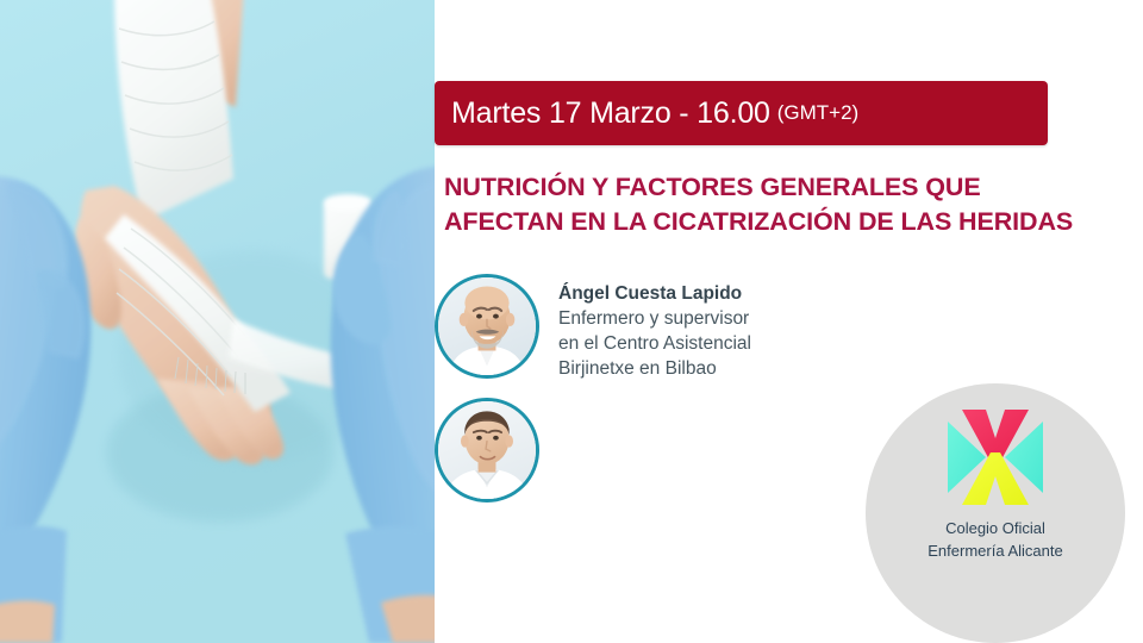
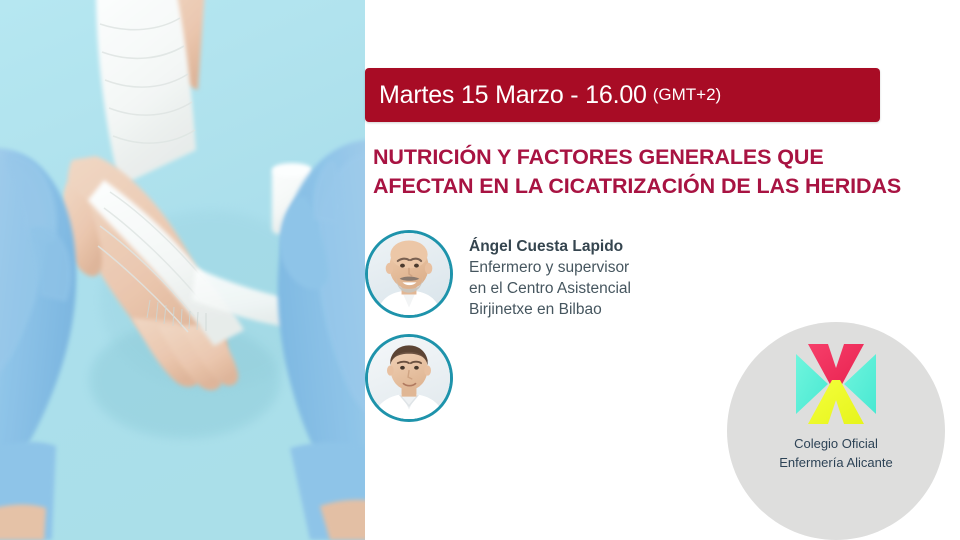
- Martes 17 Marzo - 16.00
+ Martes 15 Marzo - 16.00
  (GMT+2)
  NUTRICIÓN Y FACTORES GENERALES QUE
  AFECTAN EN LA CICATRIZACIÓN DE LAS HERIDAS
  Ángel Cuesta Lapido
  Enfermero y supervisor
  en el Centro Asistencial
  Birjinetxe en Bilbao
  Colegio Oficial
  Enfermería Alicante
